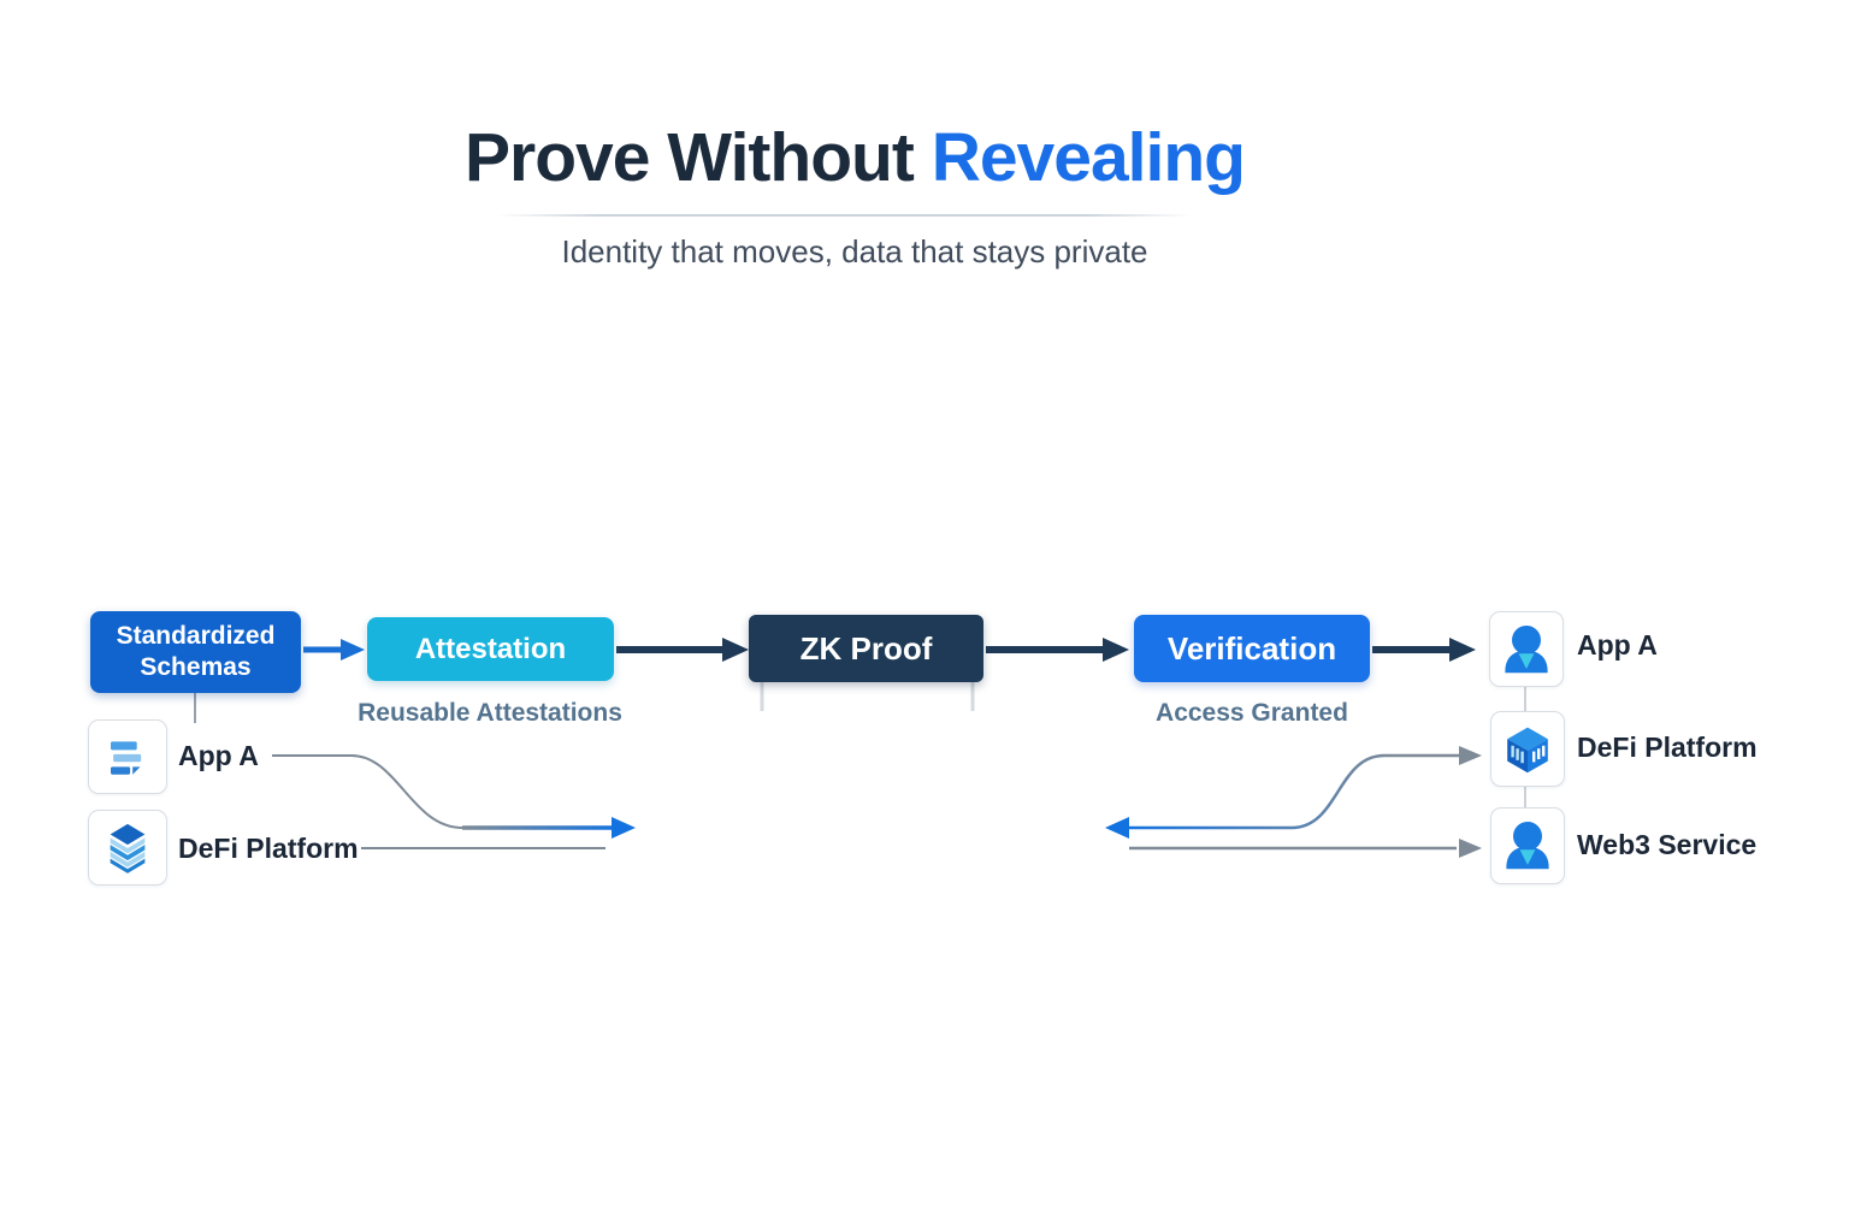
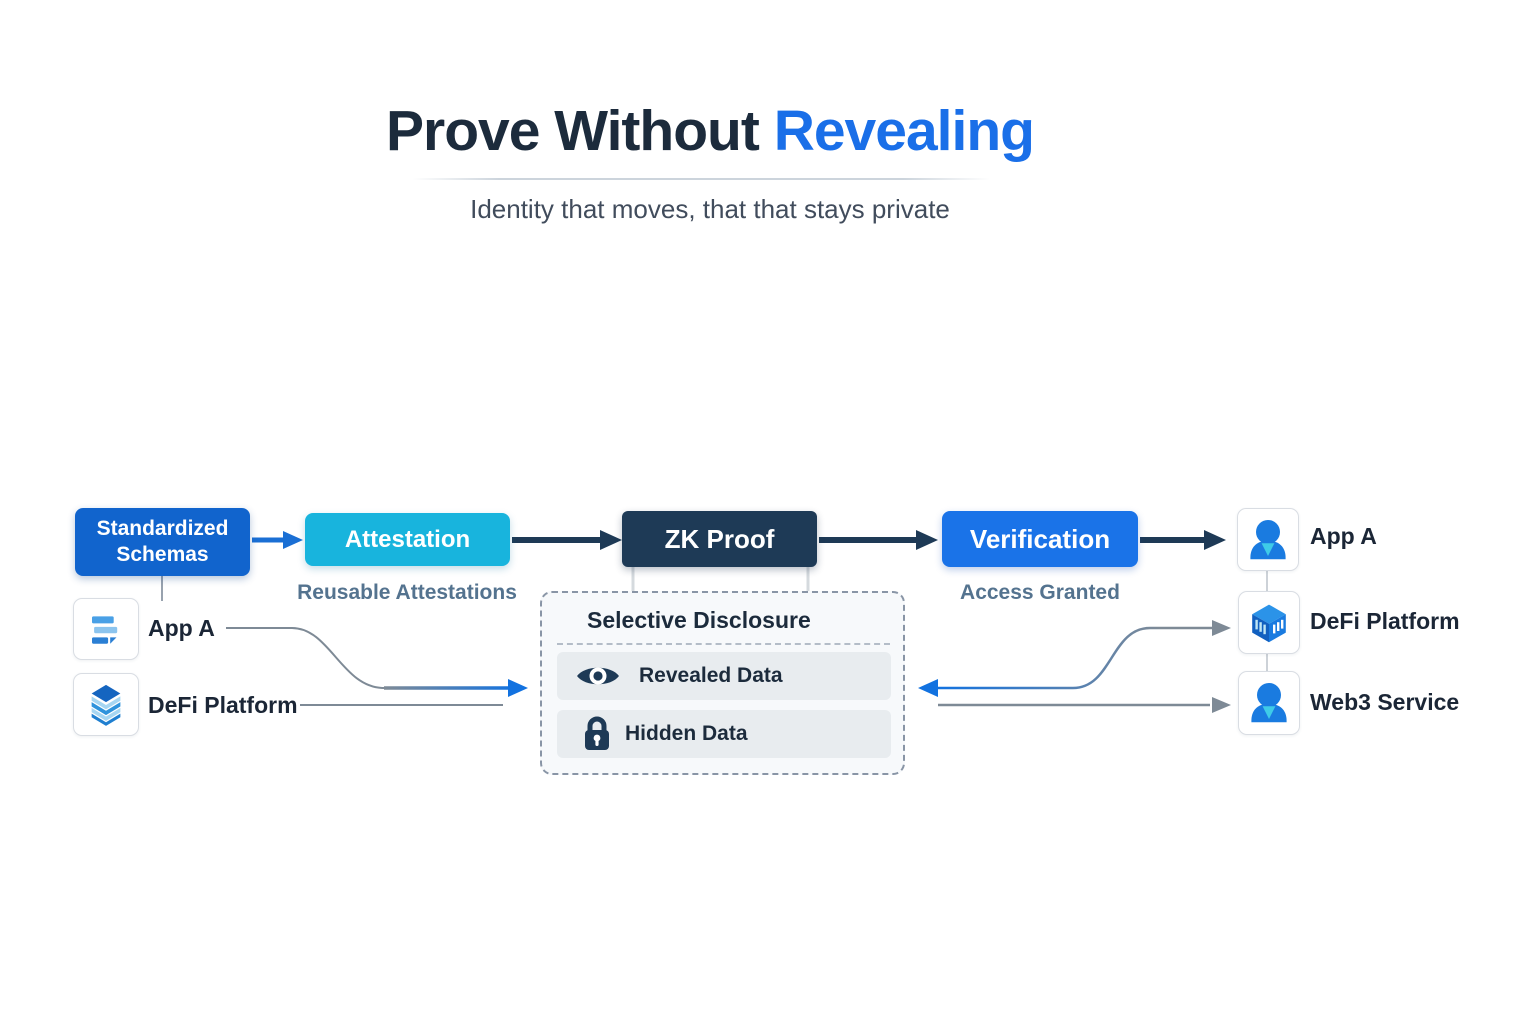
  Prove Without Revealing
- Identity that moves, data that stays private
+ Identity that moves, that that stays private
  Standardized Schemas
  Attestation
  ZK Proof
  Verification
  Reusable Attestations
  Access Granted
  App A
  DeFi Platform
+ Selective Disclosure
+ Revealed Data
+ Hidden Data
  App A
  DeFi Platform
  Web3 Service
